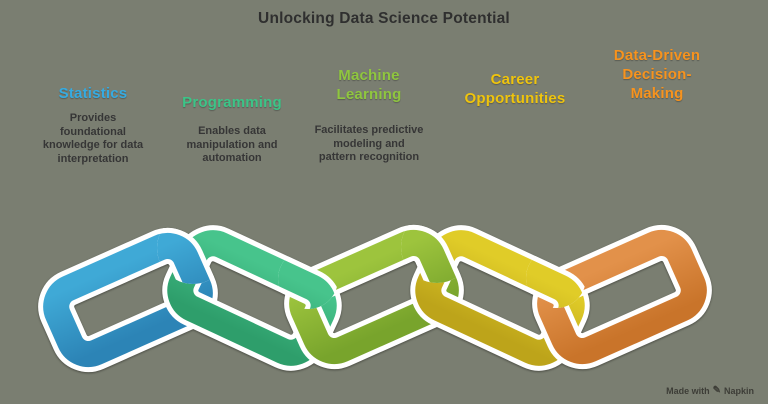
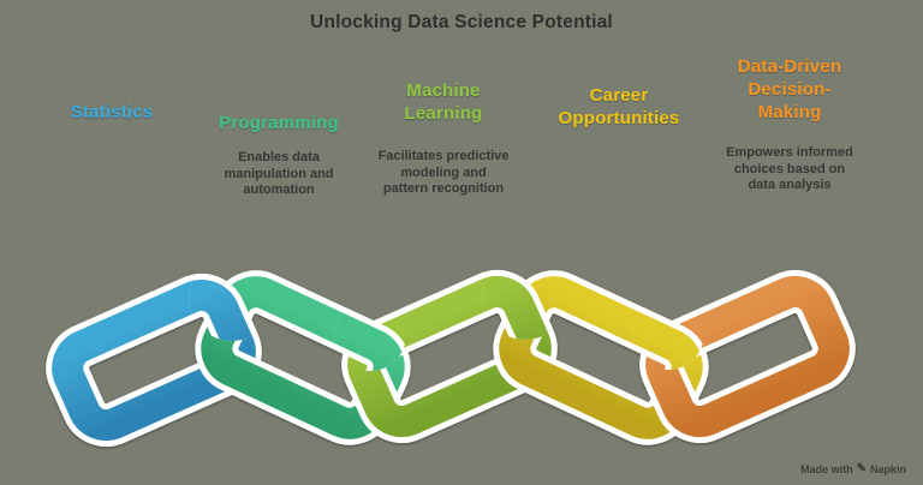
  Unlocking Data Science Potential
  Statistics
- Provides
- foundational
- knowledge for data
- interpretation
  Programming
  Enables data
  manipulation and
  automation
  Machine
  Learning
  Facilitates predictive
  modeling and
  pattern recognition
  Career
  Opportunities
  Data-Driven
  Decision-
  Making
+ Empowers informed
+ choices based on
+ data analysis
  Made with
  ✎
  Napkin
